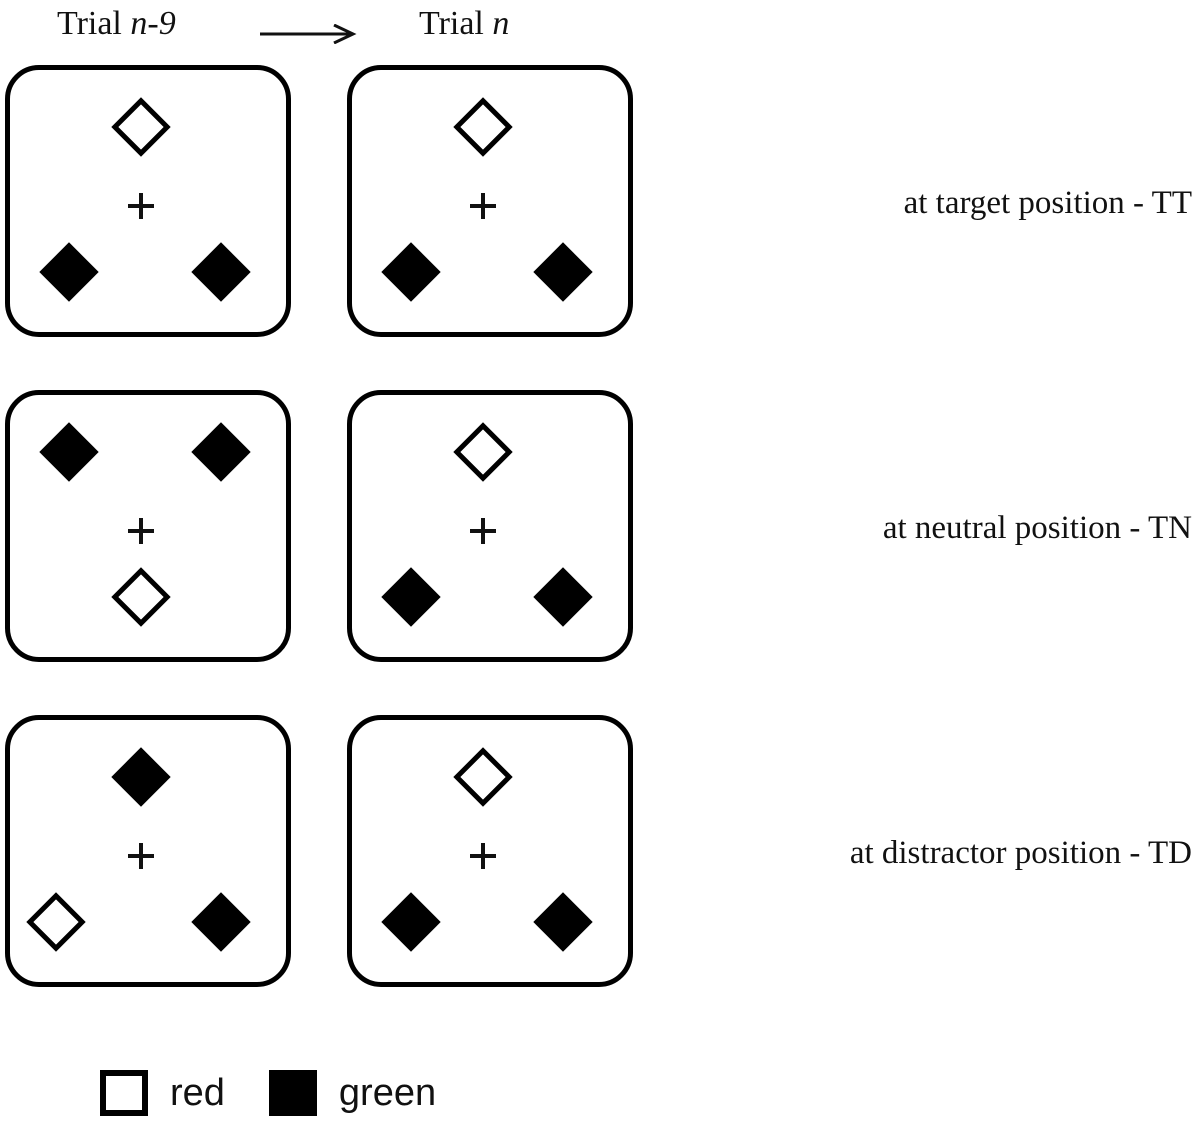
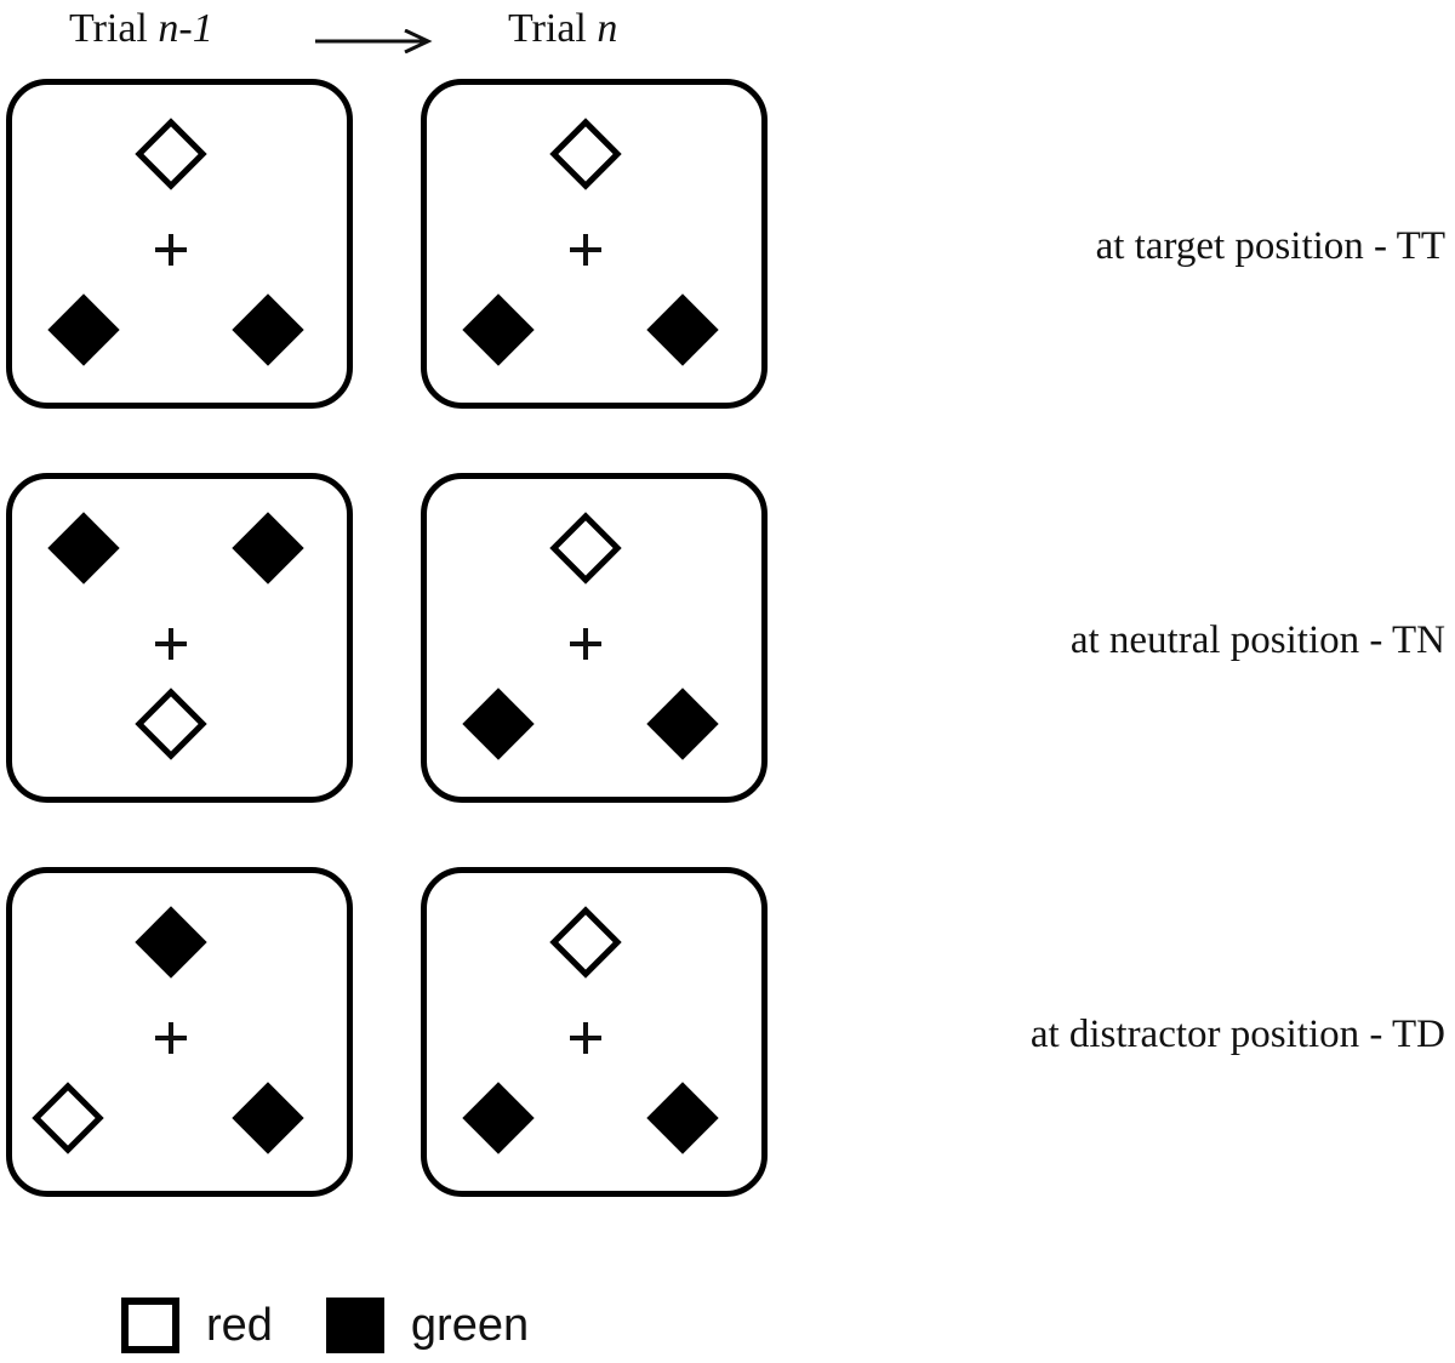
- Trial n-9
+ Trial n-1
  Trial n
  at target position - TT
  at neutral position - TN
  at distractor position - TD
  red
  green
